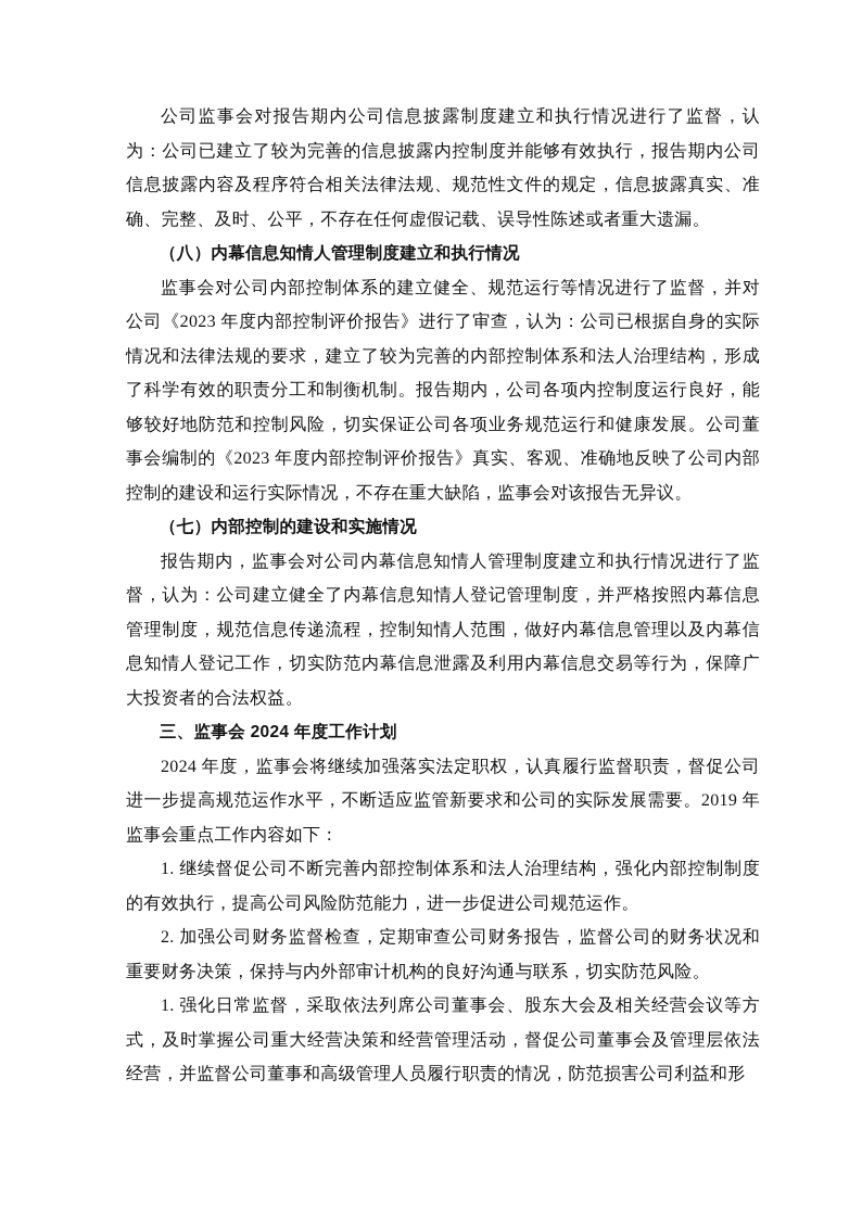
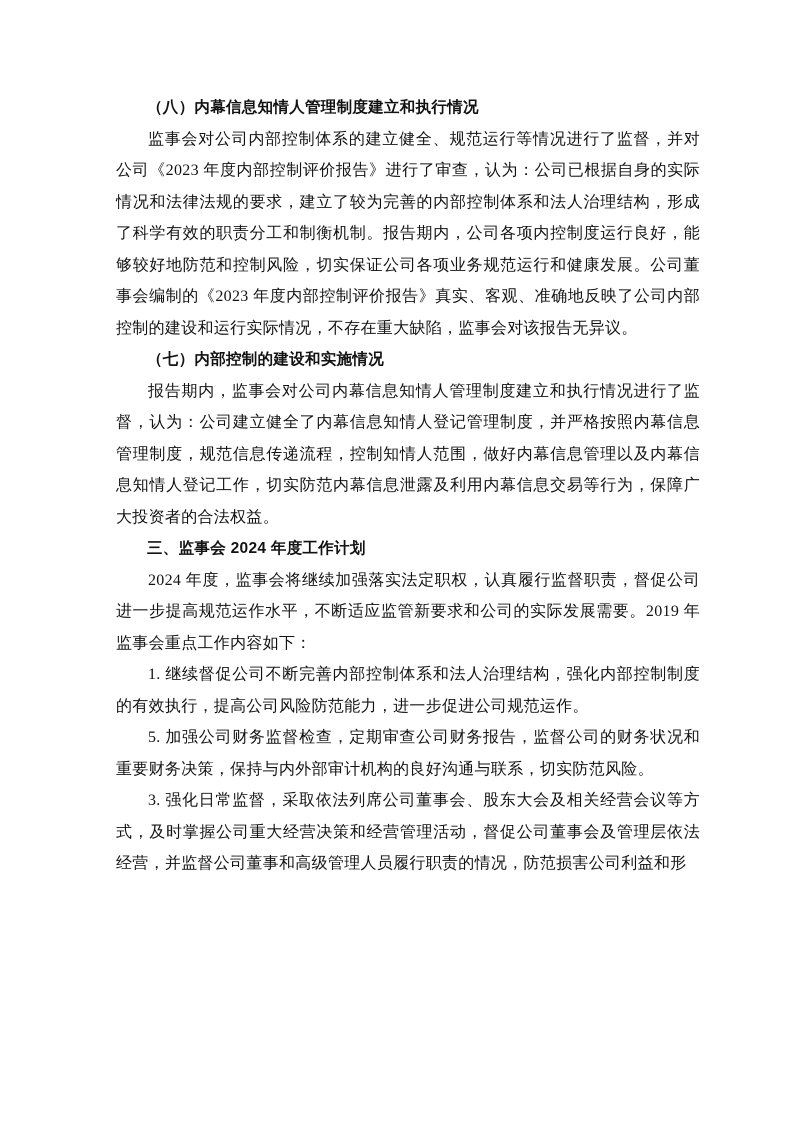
- 公司监事会对报告期内公司信息披露制度建立和执行情况进行了监督，认为：公司已建立了较为完善的信息披露内控制度并能够有效执行，报告期内公司信息披露内容及程序符合相关法律法规、规范性文件的规定，信息披露真实、准确、完整、及时、公平，不存在任何虚假记载、误导性陈述或者重大遗漏。
  （八）内幕信息知情人管理制度建立和执行情况
  监事会对公司内部控制体系的建立健全、规范运行等情况进行了监督，并对公司《2023 年度内部控制评价报告》进行了审查，认为：公司已根据自身的实际情况和法律法规的要求，建立了较为完善的内部控制体系和法人治理结构，形成了科学有效的职责分工和制衡机制。报告期内，公司各项内控制度运行良好，能够较好地防范和控制风险，切实保证公司各项业务规范运行和健康发展。公司董事会编制的《2023 年度内部控制评价报告》真实、客观、准确地反映了公司内部控制的建设和运行实际情况，不存在重大缺陷，监事会对该报告无异议。
  （七）内部控制的建设和实施情况
  报告期内，监事会对公司内幕信息知情人管理制度建立和执行情况进行了监督，认为：公司建立健全了内幕信息知情人登记管理制度，并严格按照内幕信息管理制度，规范信息传递流程，控制知情人范围，做好内幕信息管理以及内幕信息知情人登记工作，切实防范内幕信息泄露及利用内幕信息交易等行为，保障广大投资者的合法权益。
  三、监事会 2024 年度工作计划
  2024 年度，监事会将继续加强落实法定职权，认真履行监督职责，督促公司进一步提高规范运作水平，不断适应监管新要求和公司的实际发展需要。2019 年监事会重点工作内容如下：
  1. 继续督促公司不断完善内部控制体系和法人治理结构，强化内部控制制度的有效执行，提高公司风险防范能力，进一步促进公司规范运作。
- 2. 加强公司财务监督检查，定期审查公司财务报告，监督公司的财务状况和重要财务决策，保持与内外部审计机构的良好沟通与联系，切实防范风险。
+ 5. 加强公司财务监督检查，定期审查公司财务报告，监督公司的财务状况和重要财务决策，保持与内外部审计机构的良好沟通与联系，切实防范风险。
- 1. 强化日常监督，采取依法列席公司董事会、股东大会及相关经营会议等方式，及时掌握公司重大经营决策和经营管理活动，督促公司董事会及管理层依法经营，并监督公司董事和高级管理人员履行职责的情况，防范损害公司利益和形
+ 3. 强化日常监督，采取依法列席公司董事会、股东大会及相关经营会议等方式，及时掌握公司重大经营决策和经营管理活动，督促公司董事会及管理层依法经营，并监督公司董事和高级管理人员履行职责的情况，防范损害公司利益和形
